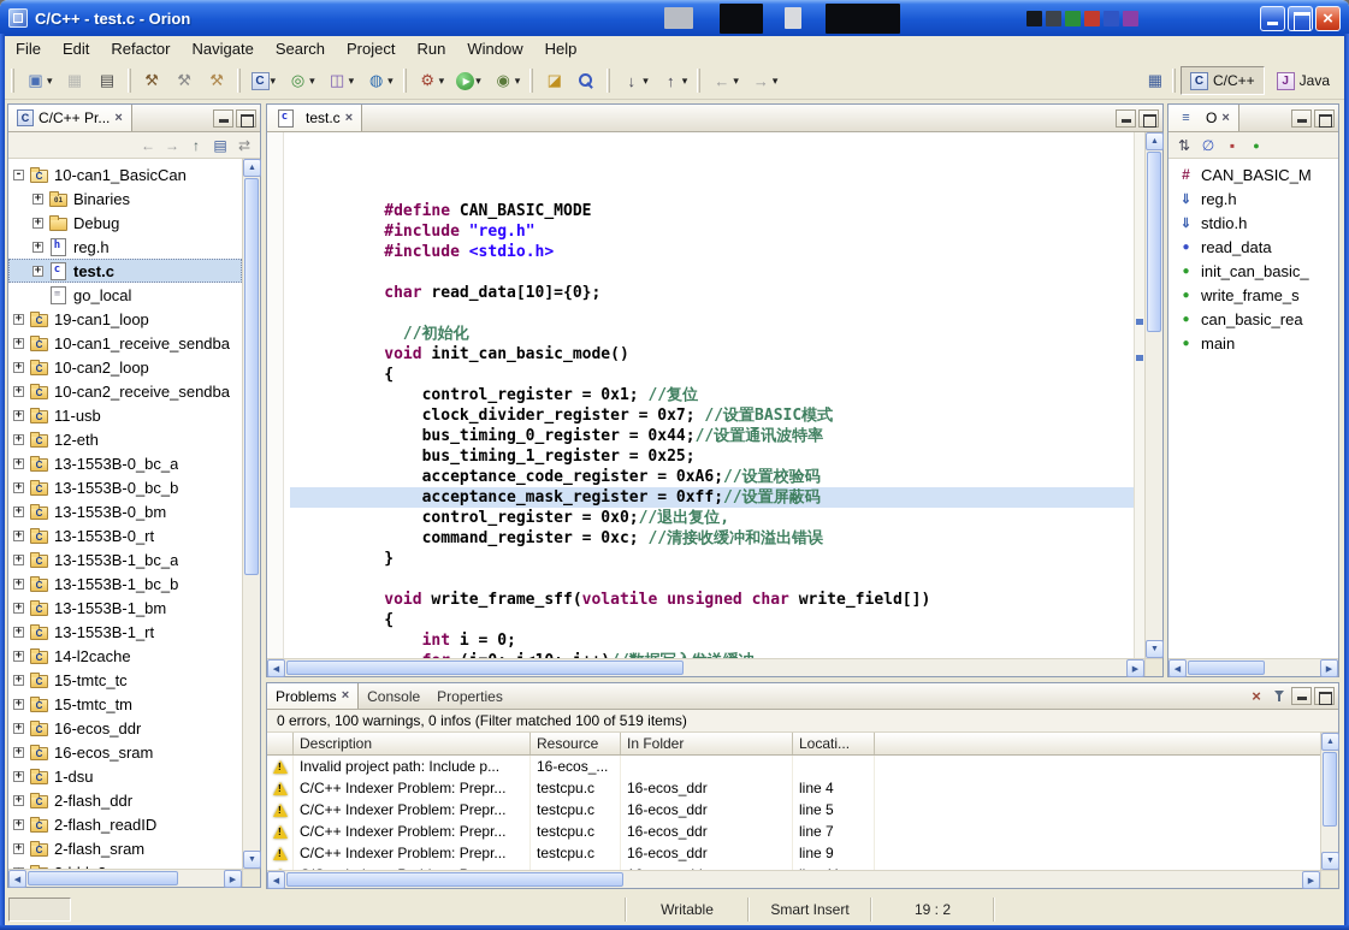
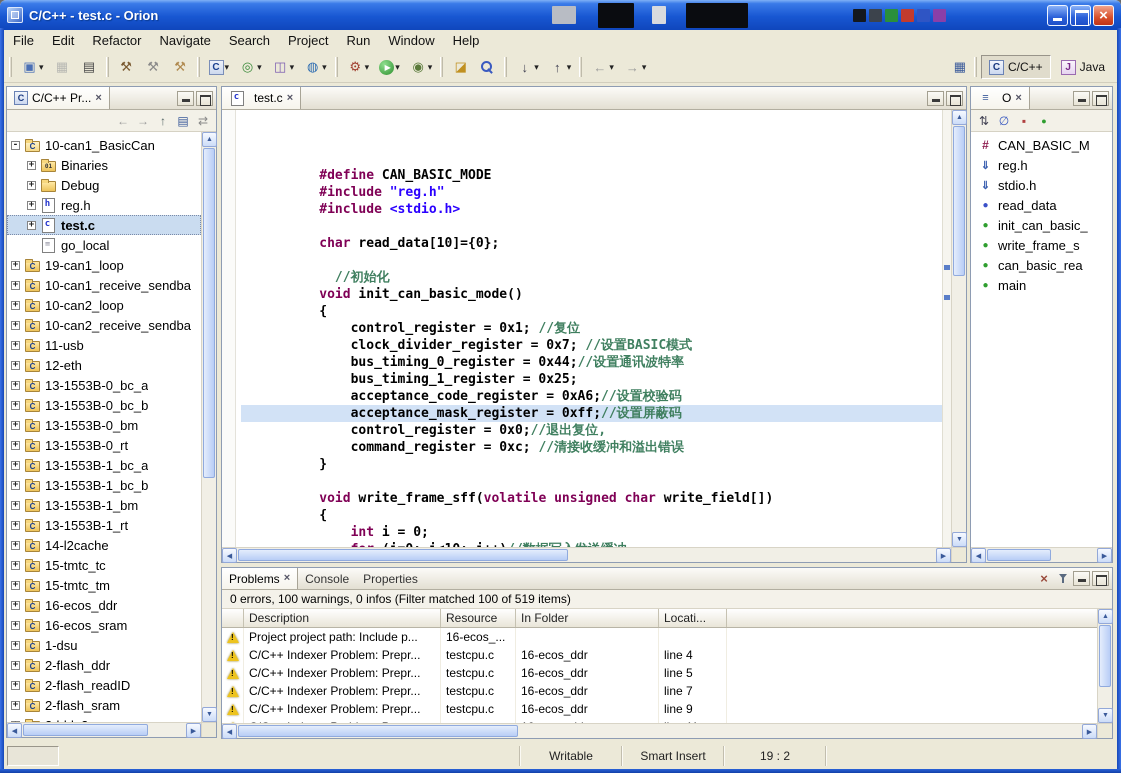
  C/C++ - test.c - Orion
  File
  Edit
  Refactor
  Navigate
  Search
  Project
  Run
  Window
  Help
  C
  C/C++
  J
  Java
  C
  C/C++ Pr...
  ×
  -
  10-can1_BasicCan
  +
  Binaries
  +
  Debug
  +
  reg.h
  +
  test.c
  go_local
  +
  19-can1_loop
  +
  10-can1_receive_sendba
  +
  10-can2_loop
  +
  10-can2_receive_sendba
  +
  11-usb
  +
  12-eth
  +
  13-1553B-0_bc_a
  +
  13-1553B-0_bc_b
  +
  13-1553B-0_bm
  +
  13-1553B-0_rt
  +
  13-1553B-1_bc_a
  +
  13-1553B-1_bc_b
  +
  13-1553B-1_bm
  +
  13-1553B-1_rt
  +
  14-l2cache
  +
  15-tmtc_tc
  +
  15-tmtc_tm
  +
  16-ecos_ddr
  +
  16-ecos_sram
  +
  1-dsu
  +
  2-flash_ddr
  +
  2-flash_readID
  +
  2-flash_sram
  test.c
  ×
  #define CAN_BASIC_MODE
  #include "reg.h"
  #include <stdio.h>
  char read_data[10]={0};
  //初始化
  void init_can_basic_mode()
  {
  control_register = 0x1; //复位
  clock_divider_register = 0x7; //设置BASIC模式
  bus_timing_0_register = 0x44;//设置通讯波特率
  bus_timing_1_register = 0x25;
  acceptance_code_register = 0xA6;//设置校验码
  acceptance_mask_register = 0xff;//设置屏蔽码
  control_register = 0x0;//退出复位,
  command_register = 0xc; //清接收缓冲和溢出错误
  }
  void write_frame_sff(volatile unsigned char write_field[])
  {
  int i = 0;
  O
  ×
  CAN_BASIC_M
  reg.h
  stdio.h
  read_data
  init_can_basic_
  write_frame_s
  can_basic_rea
  main
  Problems
  ×
  Console
  Properties
  0 errors, 100 warnings, 0 infos (Filter matched 100 of 519 items)
  Description
  Resource
  In Folder
  Locati...
- Invalid project path: Include p...
+ Project project path: Include p...
  16-ecos_...
  C/C++ Indexer Problem: Prepr...
  testcpu.c
  16-ecos_ddr
  line 4
  C/C++ Indexer Problem: Prepr...
  testcpu.c
  16-ecos_ddr
  line 5
  C/C++ Indexer Problem: Prepr...
  testcpu.c
  16-ecos_ddr
  line 7
  C/C++ Indexer Problem: Prepr...
  testcpu.c
  16-ecos_ddr
  line 9
  Writable
  Smart Insert
  19 : 2
